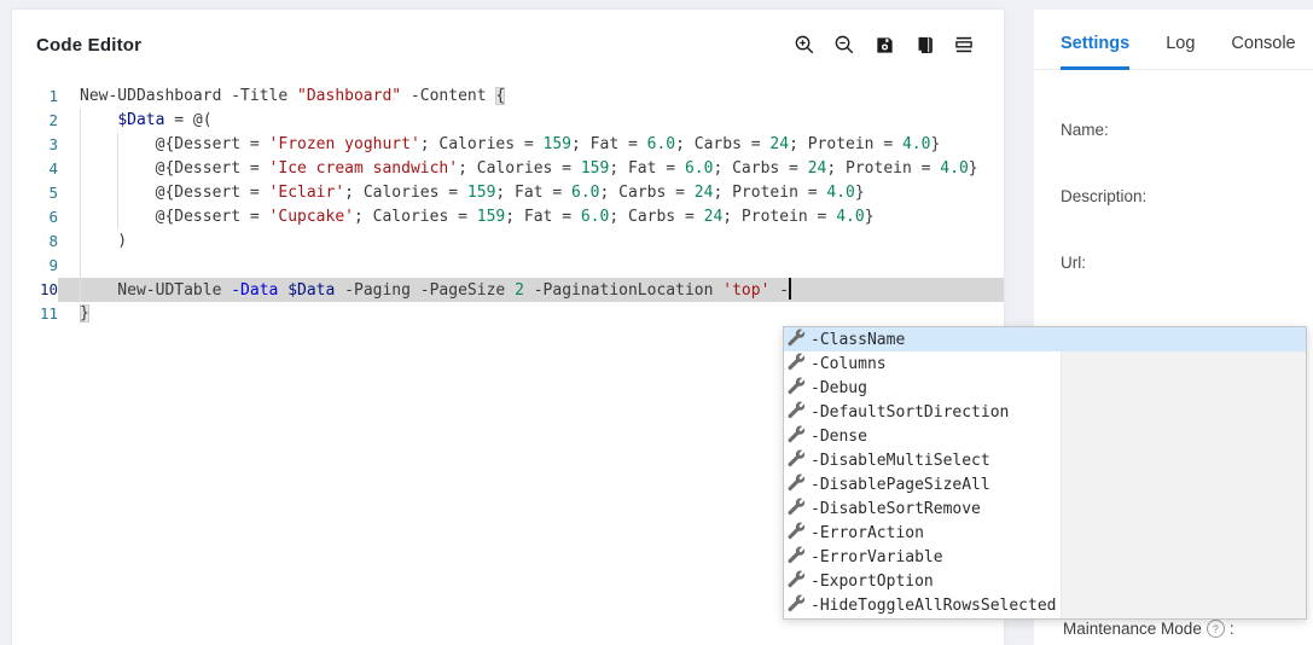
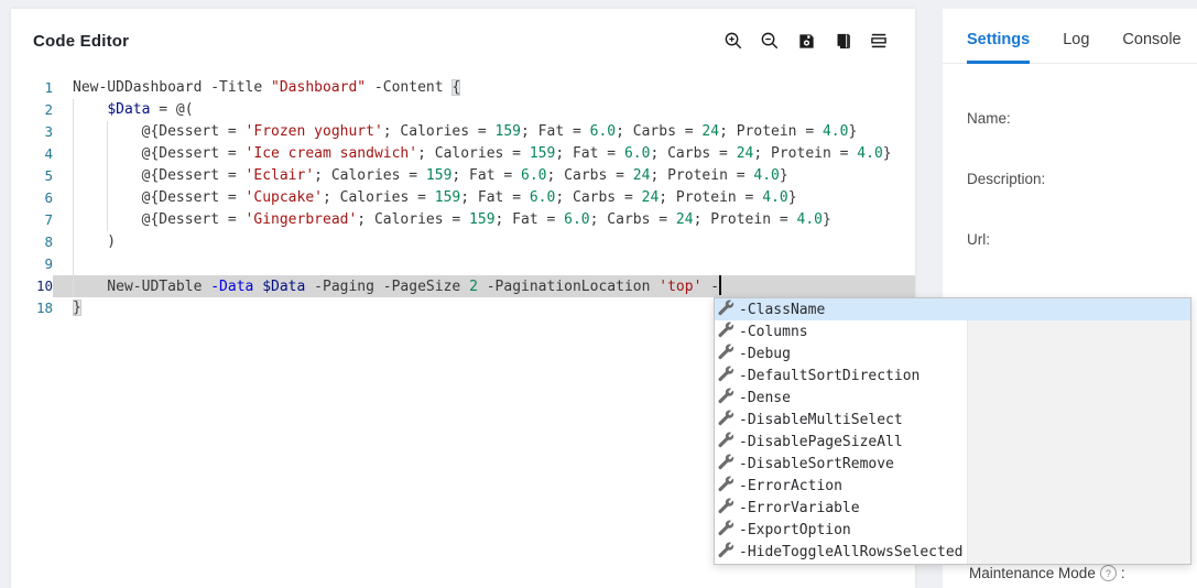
  Code Editor
  1
  New-UDDashboard -Title "Dashboard" -Content {
  2
  $Data = @(
  3
  @{Dessert = 'Frozen yoghurt'; Calories = 159; Fat = 6.0; Carbs = 24; Protein = 4.0}
  4
  @{Dessert = 'Ice cream sandwich'; Calories = 159; Fat = 6.0; Carbs = 24; Protein = 4.0}
  5
  @{Dessert = 'Eclair'; Calories = 159; Fat = 6.0; Carbs = 24; Protein = 4.0}
  6
  @{Dessert = 'Cupcake'; Calories = 159; Fat = 6.0; Carbs = 24; Protein = 4.0}
+ 7
+ @{Dessert = 'Gingerbread'; Calories = 159; Fat = 6.0; Carbs = 24; Protein = 4.0}
  8
  )
  9
  10
  New-UDTable -Data $Data -Paging -PageSize 2 -PaginationLocation 'top' -
- 11
+ 18
  }
  Settings
  Log
  Console
  Name:
  Description:
  Url:
  Maintenance Mode
  ?
  :
  -ClassName
  -Columns
  -Debug
  -DefaultSortDirection
  -Dense
  -DisableMultiSelect
  -DisablePageSizeAll
  -DisableSortRemove
  -ErrorAction
  -ErrorVariable
  -ExportOption
  -HideToggleAllRowsSelected
